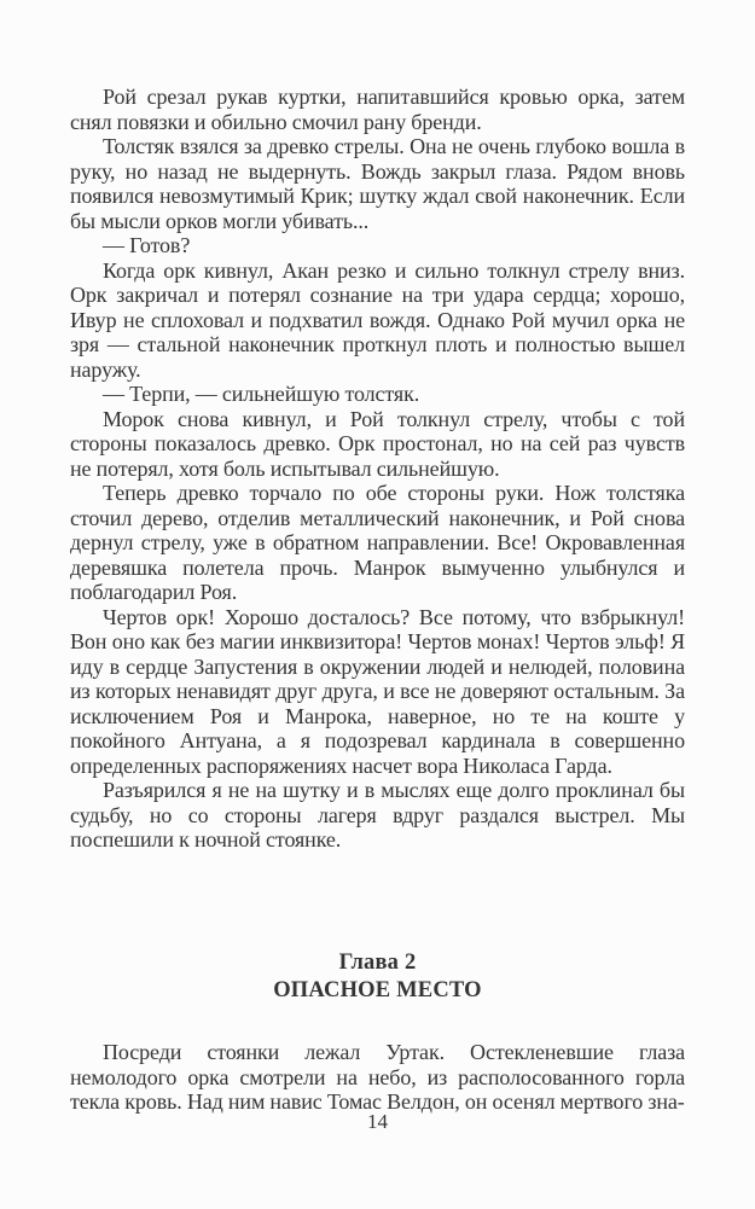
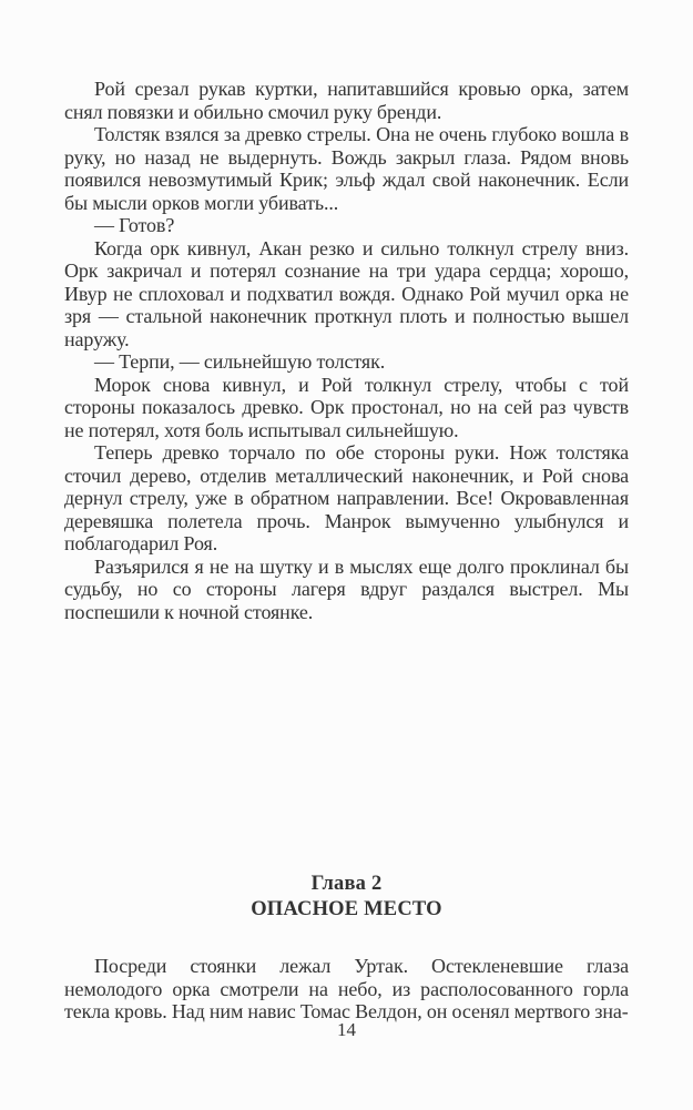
- Рой срезал рукав куртки, напитавшийся кровью орка, затем снял повязки и обильно смочил рану бренди.
+ Рой срезал рукав куртки, напитавшийся кровью орка, затем снял повязки и обильно смочил руку бренди.
- Толстяк взялся за древко стрелы. Она не очень глубоко вошла в руку, но назад не выдернуть. Вождь закрыл глаза. Рядом вновь появился невозмутимый Крик; шутку ждал свой наконечник. Если бы мысли орков могли убивать...
+ Толстяк взялся за древко стрелы. Она не очень глубоко вошла в руку, но назад не выдернуть. Вождь закрыл глаза. Рядом вновь появился невозмутимый Крик; эльф ждал свой наконечник. Если бы мысли орков могли убивать...
  — Готов?
  Когда орк кивнул, Акан резко и сильно толкнул стрелу вниз. Орк закричал и потерял сознание на три удара сердца; хорошо, Ивур не сплоховал и подхватил вождя. Однако Рой мучил орка не зря — стальной наконечник проткнул плоть и полностью вышел наружу.
  — Терпи, — сильнейшую толстяк.
  Морок снова кивнул, и Рой толкнул стрелу, чтобы с той стороны показалось древко. Орк простонал, но на сей раз чувств не потерял, хотя боль испытывал сильнейшую.
  Теперь древко торчало по обе стороны руки. Нож толстяка сточил дерево, отделив металлический наконечник, и Рой снова дернул стрелу, уже в обратном направлении. Все! Окровавленная деревяшка полетела прочь. Манрок вымученно улыбнулся и поблагодарил Роя.
- Чертов орк! Хорошо досталось? Все потому, что взбрыкнул! Вон оно как без магии инквизитора! Чертов монах! Чертов эльф! Я иду в сердце Запустения в окружении людей и нелюдей, половина из которых ненавидят друг друга, и все не доверяют остальным. За исключением Роя и Манрока, наверное, но те на коште у покойного Антуана, а я подозревал кардинала в совершенно определенных распоряжениях насчет вора Николаса Гарда.
  Разъярился я не на шутку и в мыслях еще долго проклинал бы судьбу, но со стороны лагеря вдруг раздался выстрел. Мы поспешили к ночной стоянке.
  Глава 2
  ОПАСНОЕ МЕСТО
  Посреди стоянки лежал Уртак. Остекленевшие глаза немолодого орка смотрели на небо, из располосованного горла текла кровь. Над ним навис Томас Велдон, он осенял мертвого зна-
  14
